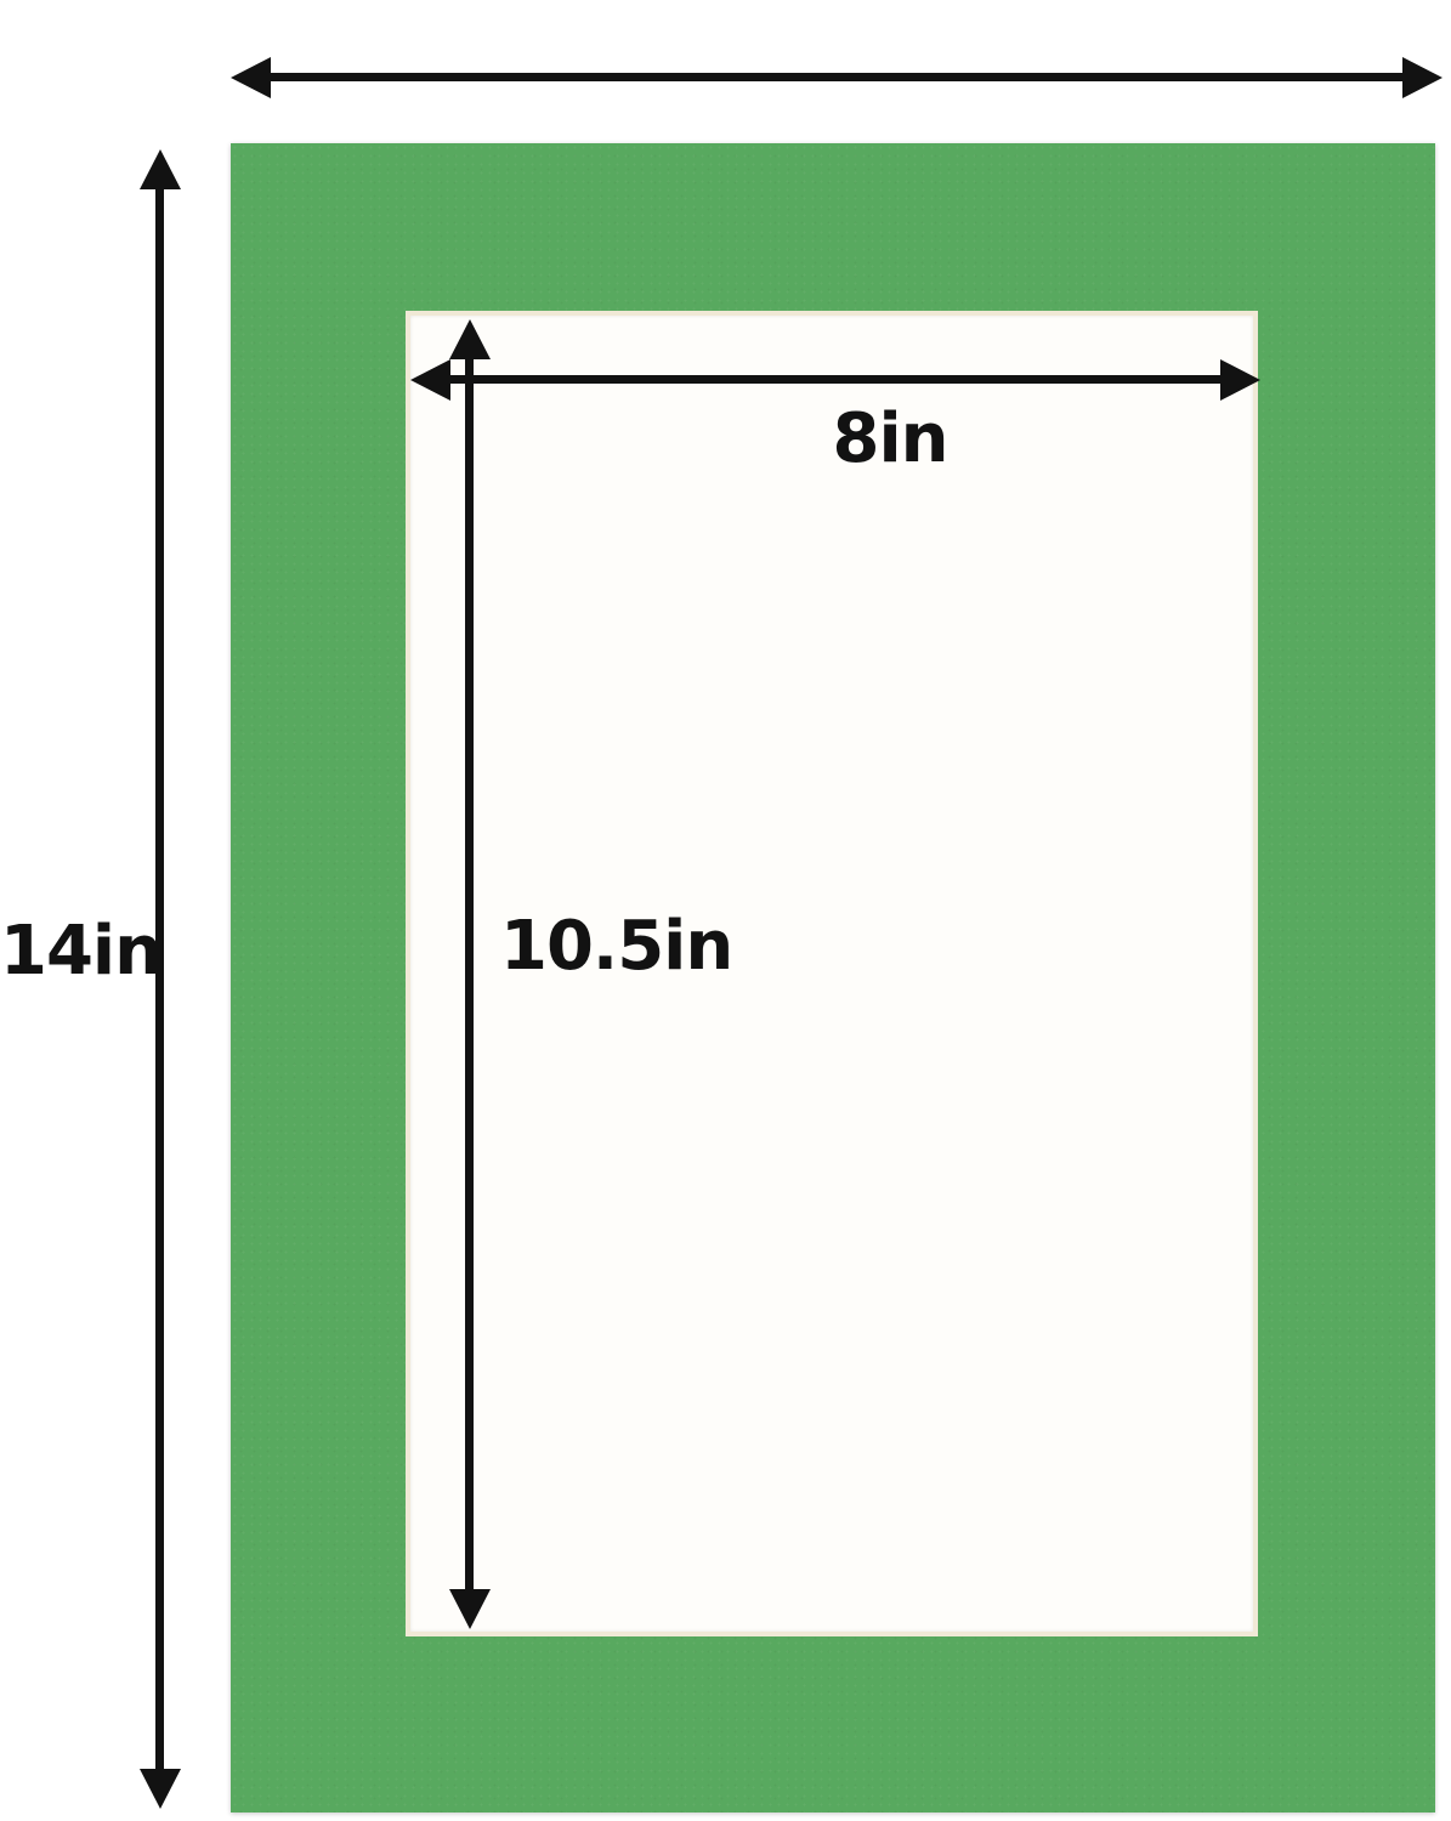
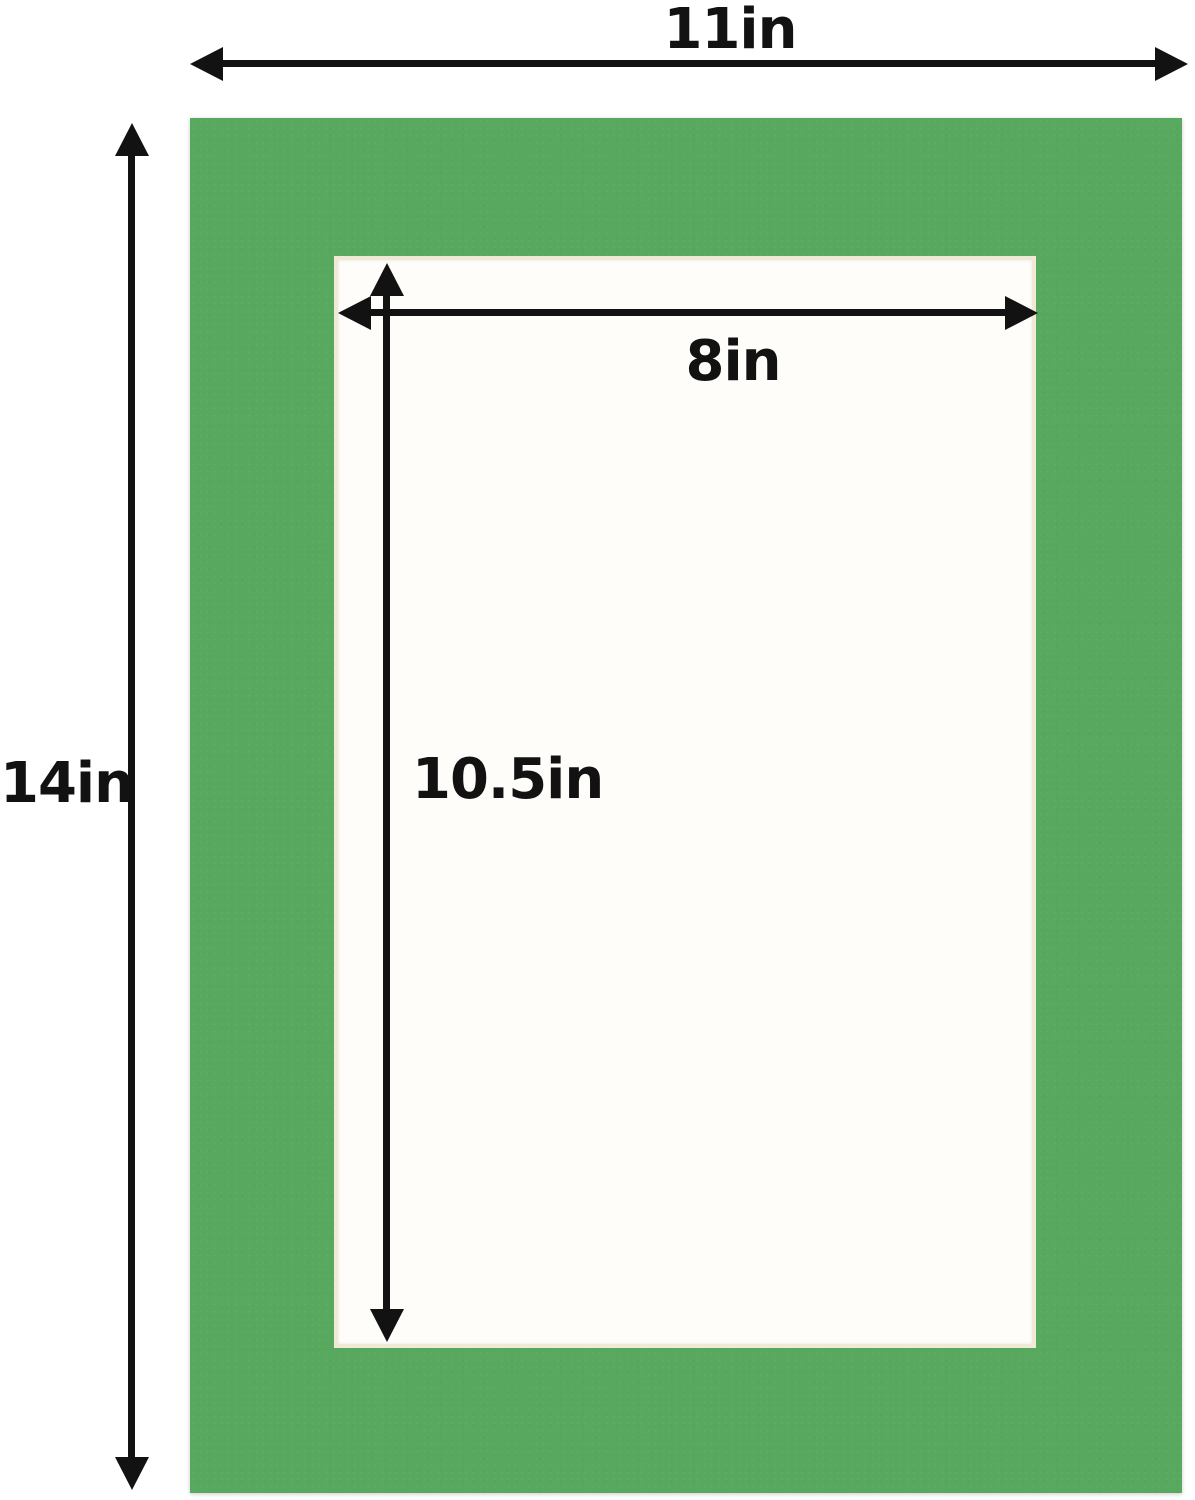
+ 11in
  14in
  8in
  10.5in
